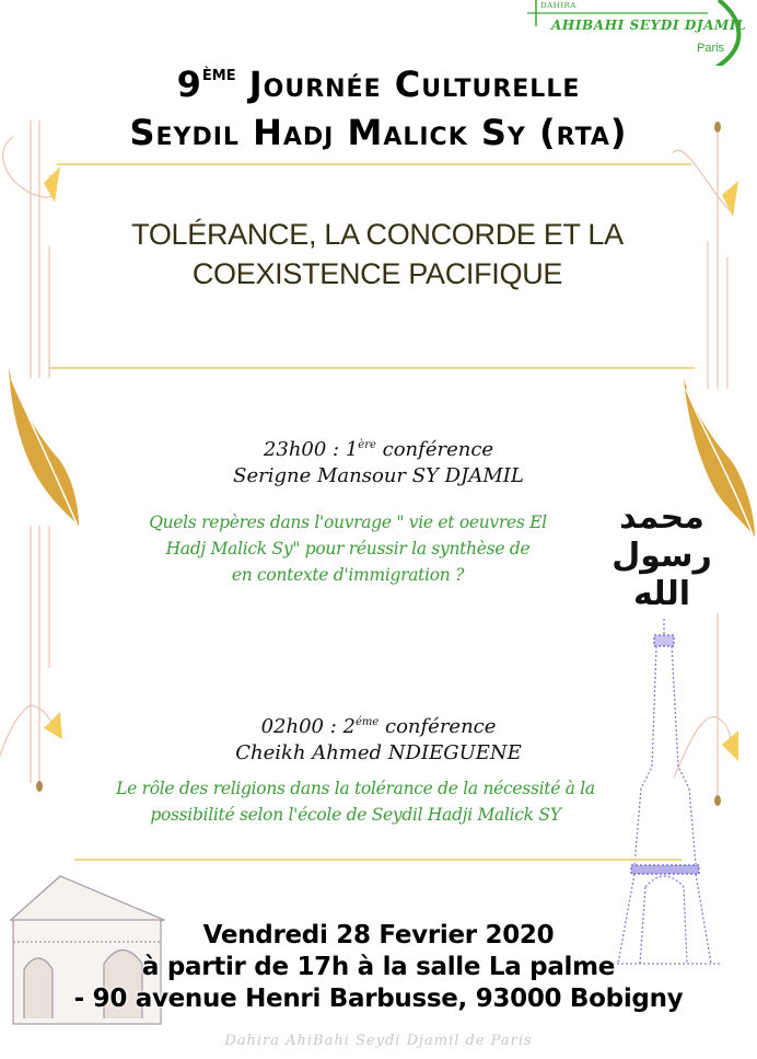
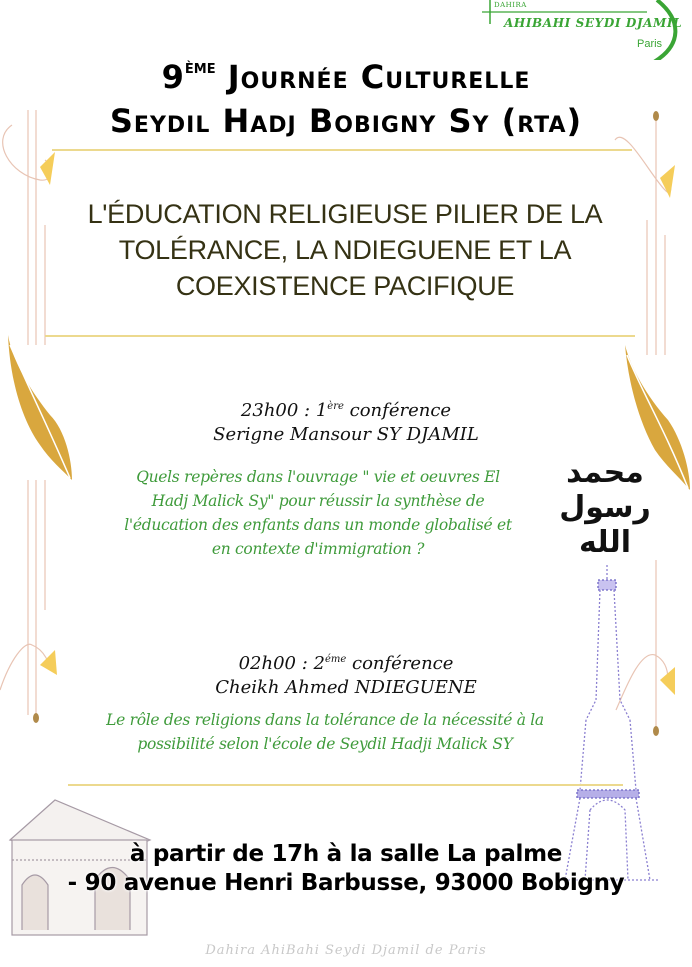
  DAHIRA
  AHIBAHI SEYDI DJAMIL
  Paris
  9ÈME Journée Culturelle
- Seydil Hadj Malick Sy (rta)
+ Seydil Hadj Bobigny Sy (rta)
+ L'ÉDUCATION RELIGIEUSE PILIER DE LA
- TOLÉRANCE, LA CONCORDE ET LA
+ TOLÉRANCE, LA NDIEGUENE ET LA
  COEXISTENCE PACIFIQUE
  23h00 : 1ère conférence
  Serigne Mansour SY DJAMIL
  Quels repères dans l'ouvrage " vie et oeuvres El
  Hadj Malick Sy" pour réussir la synthèse de
+ l'éducation des enfants dans un monde globalisé et
  en contexte d'immigration ?
  محمد رسول الله
  02h00 : 2éme conférence
  Cheikh Ahmed NDIEGUENE
  Le rôle des religions dans la tolérance de la nécessité à la
  possibilité selon l'école de Seydil Hadji Malick SY
- Vendredi 28 Fevrier 2020
  à partir de 17h à la salle La palme
  - 90 avenue Henri Barbusse, 93000 Bobigny
  Dahira AhiBahi Seydi Djamil de Paris
